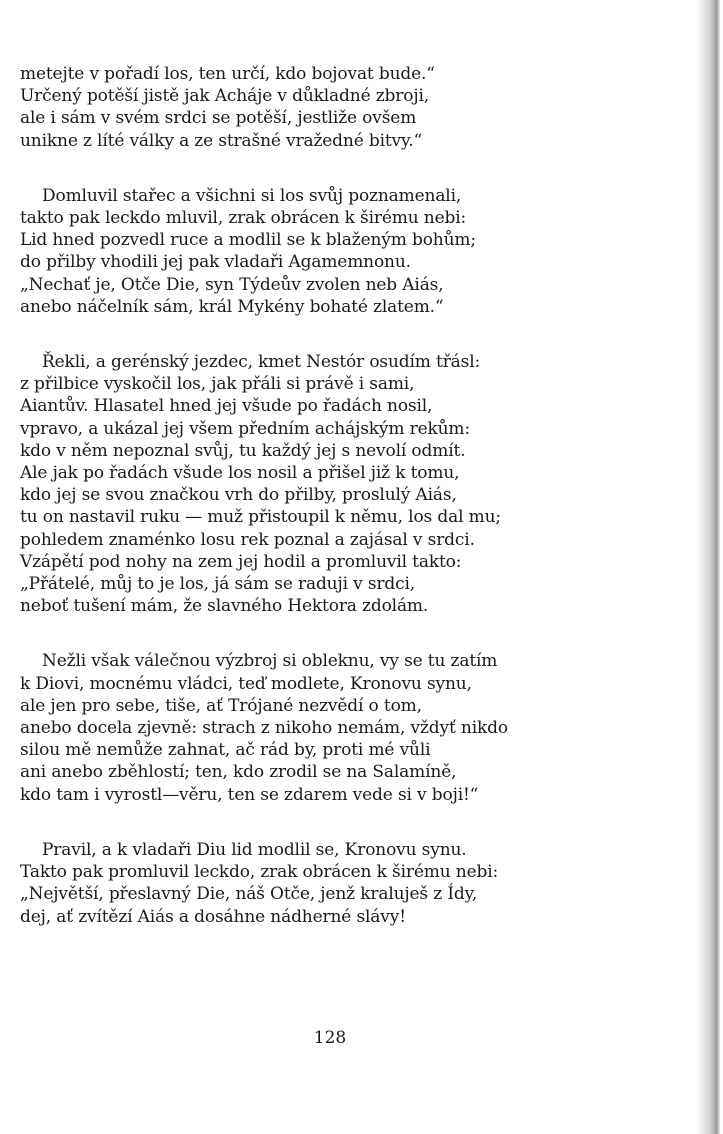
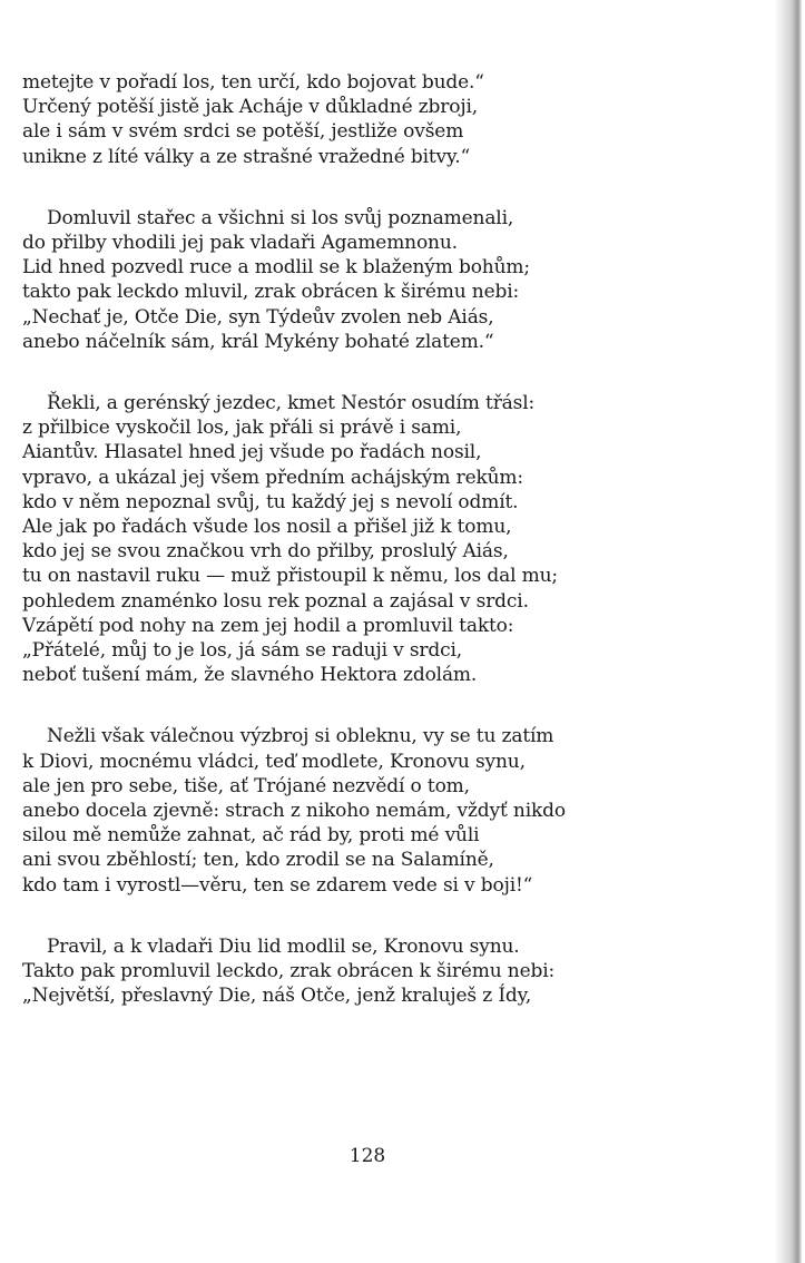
  metejte v pořadí los, ten určí, kdo bojovat bude.“
  Určený potěší jistě jak Acháje v důkladné zbroji,
  ale i sám v svém srdci se potěší, jestliže ovšem
  unikne z líté války a ze strašné vražedné bitvy.“
  Domluvil stařec a všichni si los svůj poznamenali,
- takto pak leckdo mluvil, zrak obrácen k širému nebi:
+ do přilby vhodili jej pak vladaři Agamemnonu.
  Lid hned pozvedl ruce a modlil se k blaženým bohům;
- do přilby vhodili jej pak vladaři Agamemnonu.
+ takto pak leckdo mluvil, zrak obrácen k širému nebi:
  „Nechať je, Otče Die, syn Týdeův zvolen neb Aiás,
  anebo náčelník sám, král Mykény bohaté zlatem.“
  Řekli, a gerénský jezdec, kmet Nestór osudím třásl:
  z přilbice vyskočil los, jak přáli si právě i sami,
  Aiantův. Hlasatel hned jej všude po řadách nosil,
  vpravo, a ukázal jej všem předním achájským rekům:
  kdo v něm nepoznal svůj, tu každý jej s nevolí odmít.
  Ale jak po řadách všude los nosil a přišel již k tomu,
  kdo jej se svou značkou vrh do přilby, proslulý Aiás,
  tu on nastavil ruku — muž přistoupil k němu, los dal mu;
  pohledem znaménko losu rek poznal a zajásal v srdci.
  Vzápětí pod nohy na zem jej hodil a promluvil takto:
  „Přátelé, můj to je los, já sám se raduji v srdci,
  neboť tušení mám, že slavného Hektora zdolám.
  Nežli však válečnou výzbroj si obleknu, vy se tu zatím
  k Diovi, mocnému vládci, teď modlete, Kronovu synu,
  ale jen pro sebe, tiše, ať Trójané nezvědí o tom,
  anebo docela zjevně: strach z nikoho nemám, vždyť nikdo
  silou mě nemůže zahnat, ač rád by, proti mé vůli
- ani anebo zběhlostí; ten, kdo zrodil se na Salamíně,
+ ani svou zběhlostí; ten, kdo zrodil se na Salamíně,
  kdo tam i vyrostl—věru, ten se zdarem vede si v boji!“
  Pravil, a k vladaři Diu lid modlil se, Kronovu synu.
  Takto pak promluvil leckdo, zrak obrácen k širému nebi:
  „Největší, přeslavný Die, náš Otče, jenž kraluješ z Ídy,
- dej, ať zvítězí Aiás a dosáhne nádherné slávy!
  128
